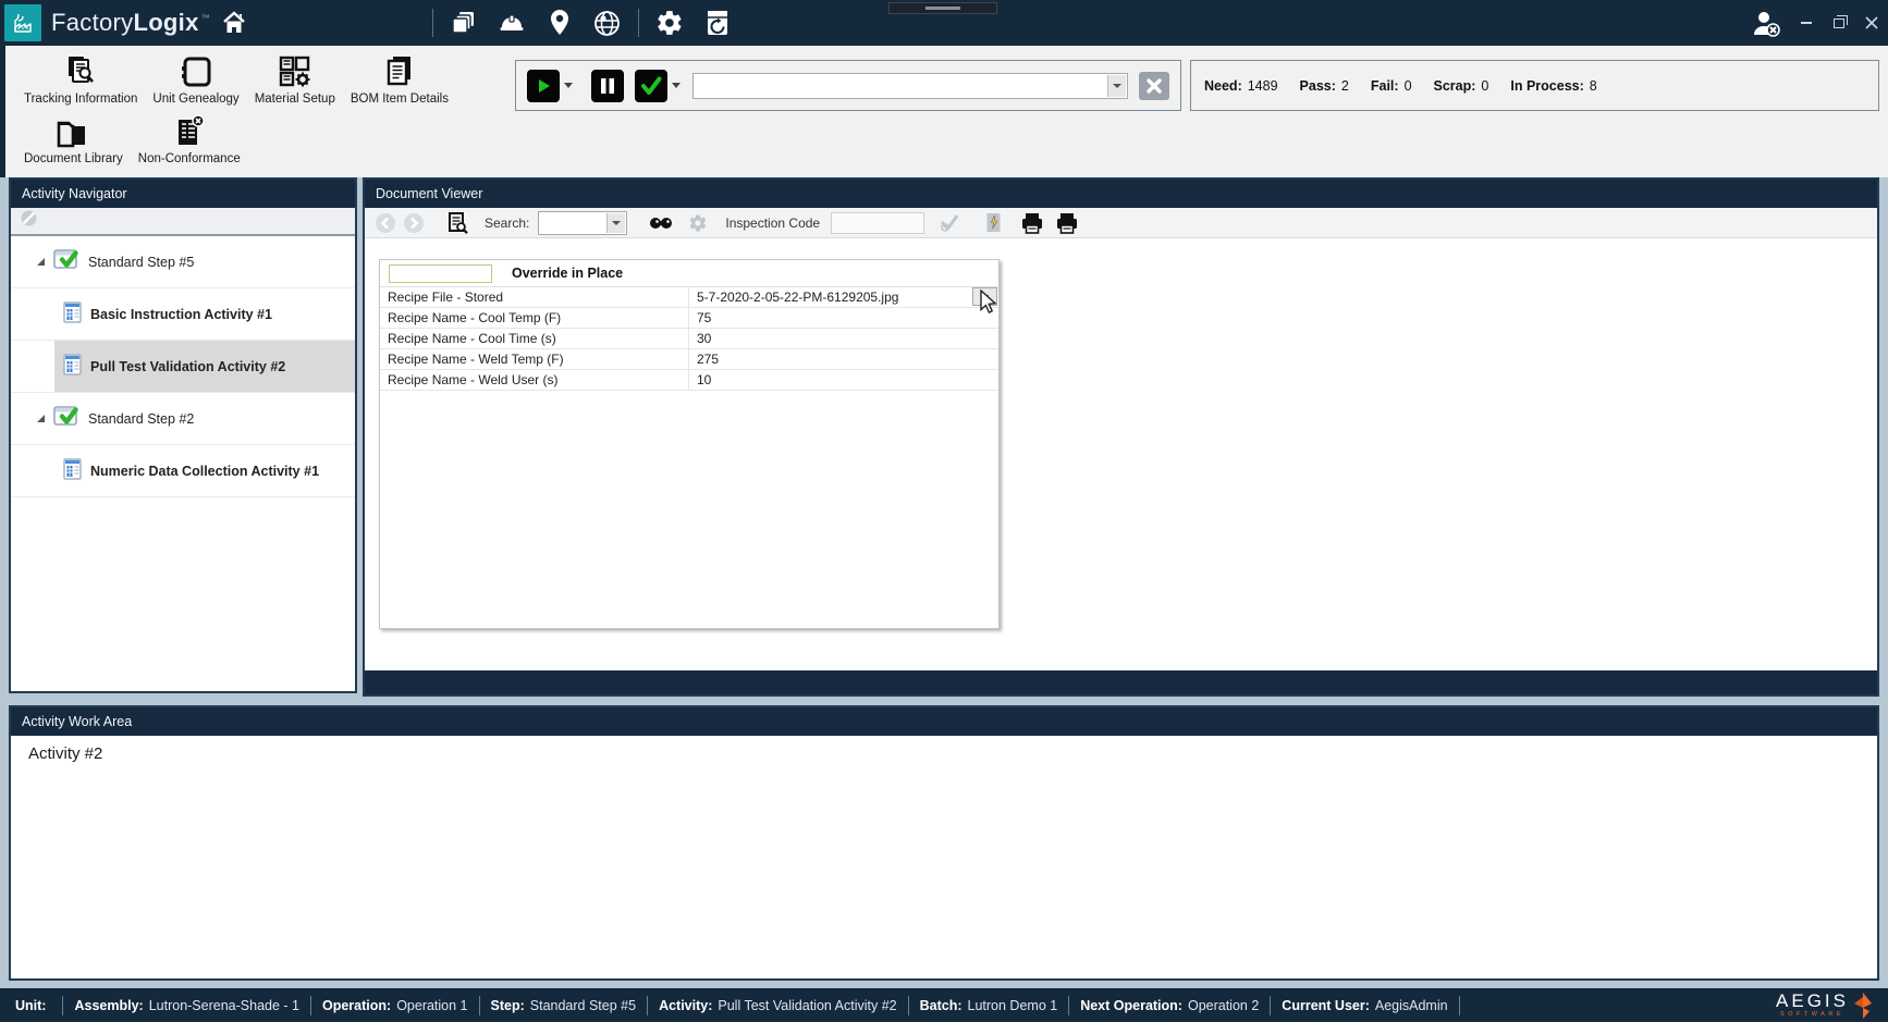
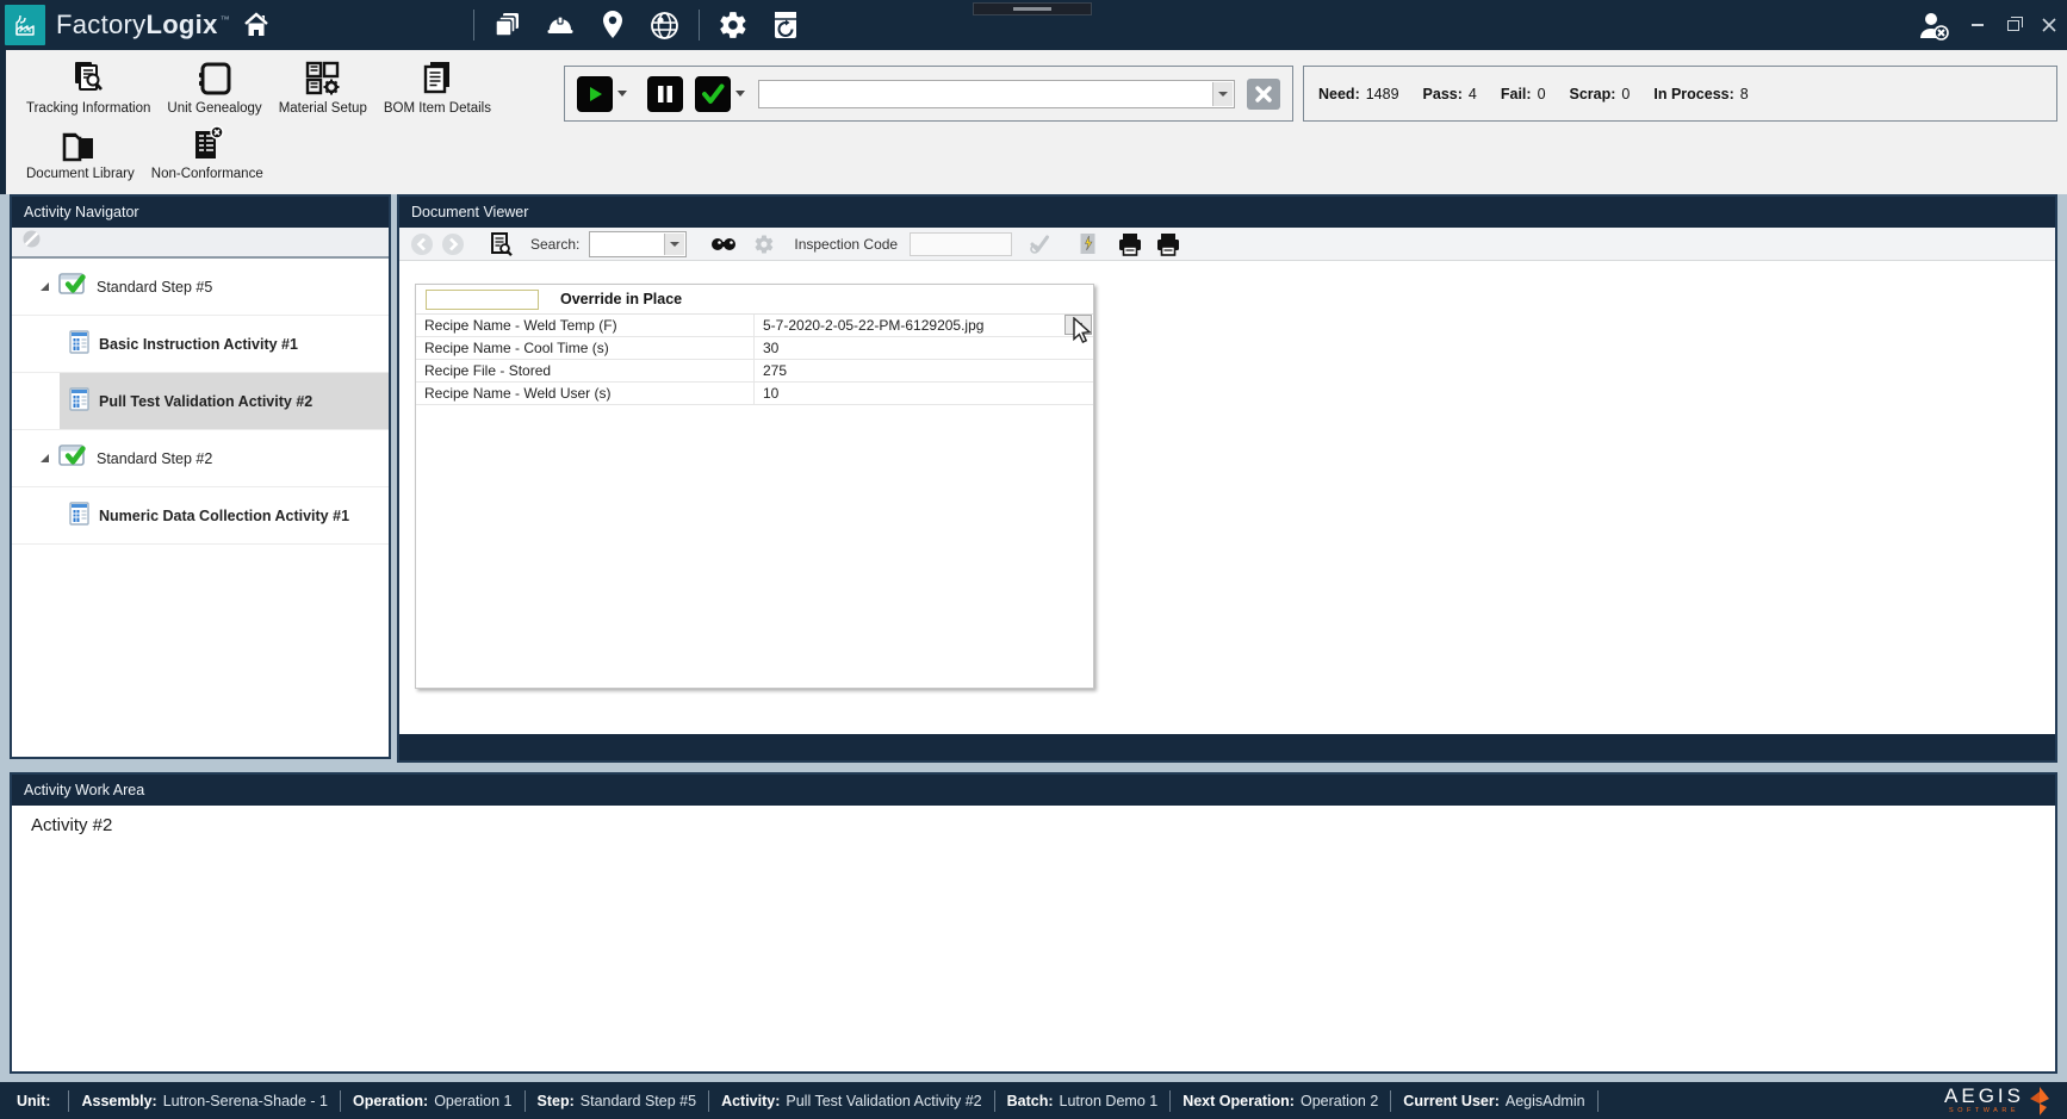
  Factory
  Logix
  ™
  Tracking Information
  Unit Genealogy
  Material Setup
  BOM Item Details
  Document Library
  Non-Conformance
  Need:
  1489
  Pass:
- 2
+ 4
  Fail:
  0
  Scrap:
  0
  In Process:
  8
  Activity Navigator
  Standard Step #5
  Basic Instruction Activity #1
  Pull Test Validation Activity #2
  Standard Step #2
  Numeric Data Collection Activity #1
  Document Viewer
  Search:
  Inspection Code
  Override in Place
- Recipe File - Stored
+ Recipe Name - Weld Temp (F)
  5-7-2020-2-05-22-PM-6129205.jpg
- Recipe Name - Cool Temp (F)
- 75
  Recipe Name - Cool Time (s)
  30
- Recipe Name - Weld Temp (F)
+ Recipe File - Stored
  275
  Recipe Name - Weld User (s)
  10
  Activity Work Area
  Activity #2
  Unit:
  Assembly:
  Lutron-Serena-Shade - 1
  Operation:
  Operation 1
  Step:
  Standard Step #5
  Activity:
  Pull Test Validation Activity #2
  Batch:
  Lutron Demo 1
  Next Operation:
  Operation 2
  Current User:
  AegisAdmin
  AEGIS
